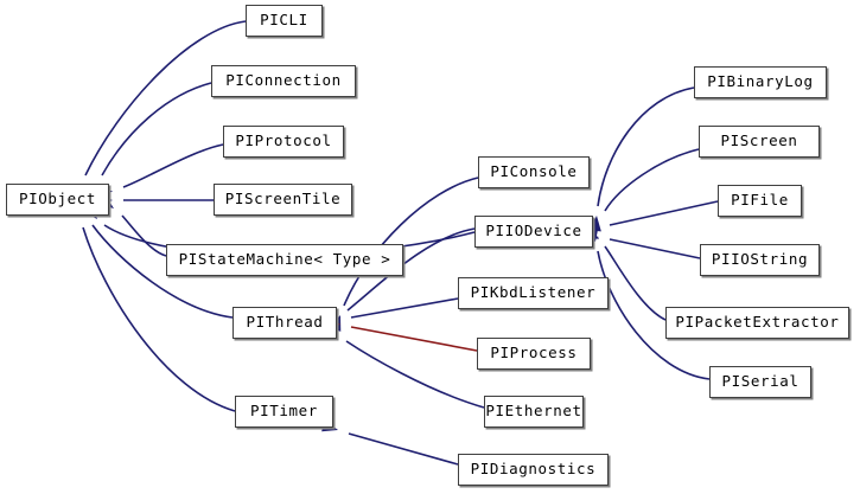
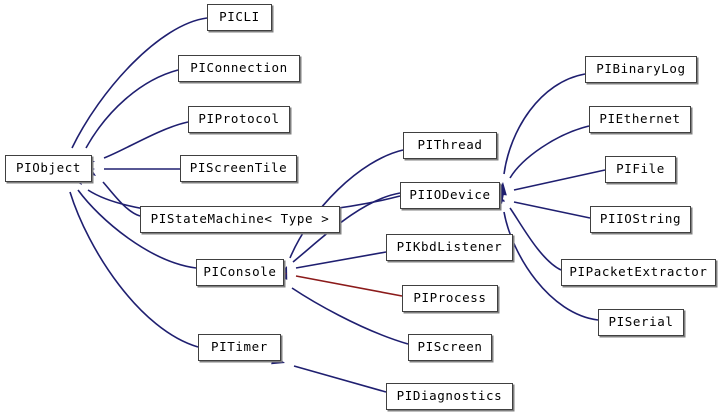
  PIObject
  PICLI
  PIConnection
  PIProtocol
  PIScreenTile
  PIStateMachine< Type >
- PIThread
+ PIConsole
  PITimer
- PIConsole
+ PIThread
  PIIODevice
  PIKbdListener
  PIProcess
- PIEthernet
+ PIScreen
  PIDiagnostics
  PIBinaryLog
- PIScreen
+ PIEthernet
  PIFile
  PIIOString
  PIPacketExtractor
  PISerial
